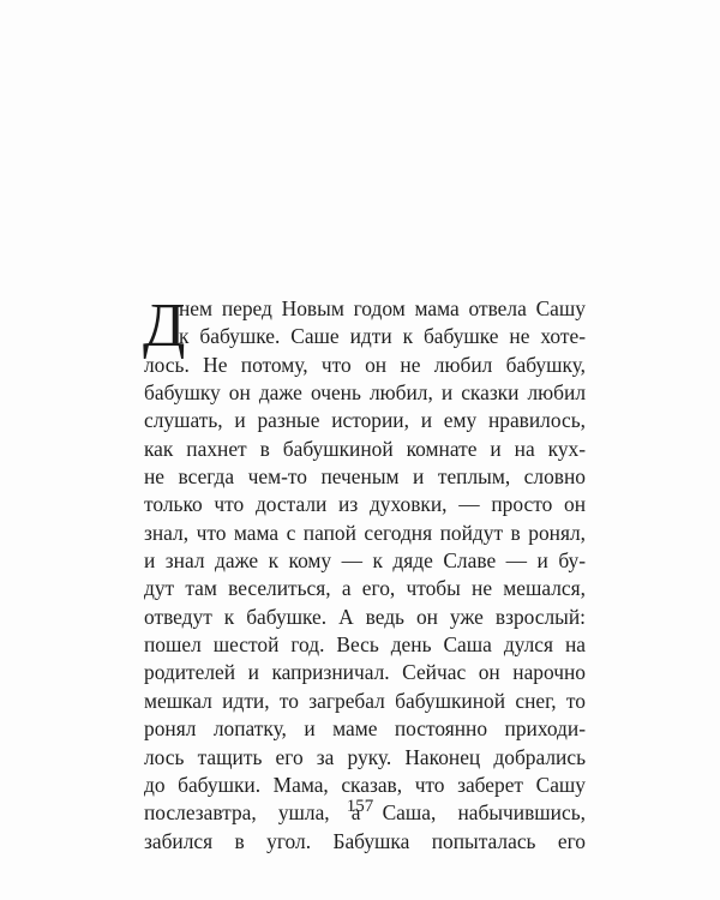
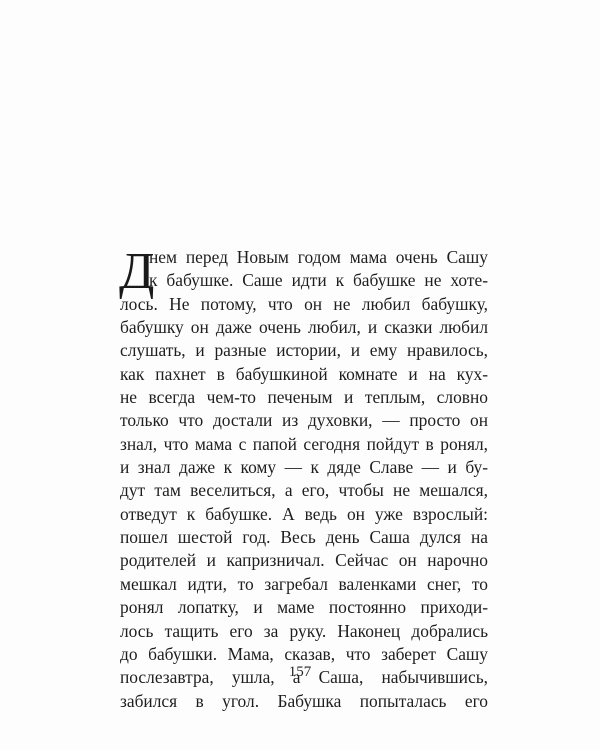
  Д
- нем перед Новым годом мама отвела Сашу
+ нем перед Новым годом мама очень Сашу
  к бабушке. Саше идти к бабушке не хоте-
  лось. Не потому, что он не любил бабушку,
  бабушку он даже очень любил, и сказки любил
  слушать, и разные истории, и ему нравилось,
  как пахнет в бабушкиной комнате и на кух-
  не всегда чем-то печеным и теплым, словно
  только что достали из духовки, — просто он
  знал, что мама с папой сегодня пойдут в ронял,
  и знал даже к кому — к дяде Славе — и бу-
  дут там веселиться, а его, чтобы не мешался,
  отведут к бабушке. А ведь он уже взрослый:
  пошел шестой год. Весь день Саша дулся на
  родителей и капризничал. Сейчас он нарочно
- мешкал идти, то загребал бабушкиной снег, то
+ мешкал идти, то загребал валенками снег, то
  ронял лопатку, и маме постоянно приходи-
  лось тащить его за руку. Наконец добрались
  до бабушки. Мама, сказав, что заберет Сашу
  послезавтра, ушла, а Саша, набычившись,
  забился в угол. Бабушка попыталась его
  157
